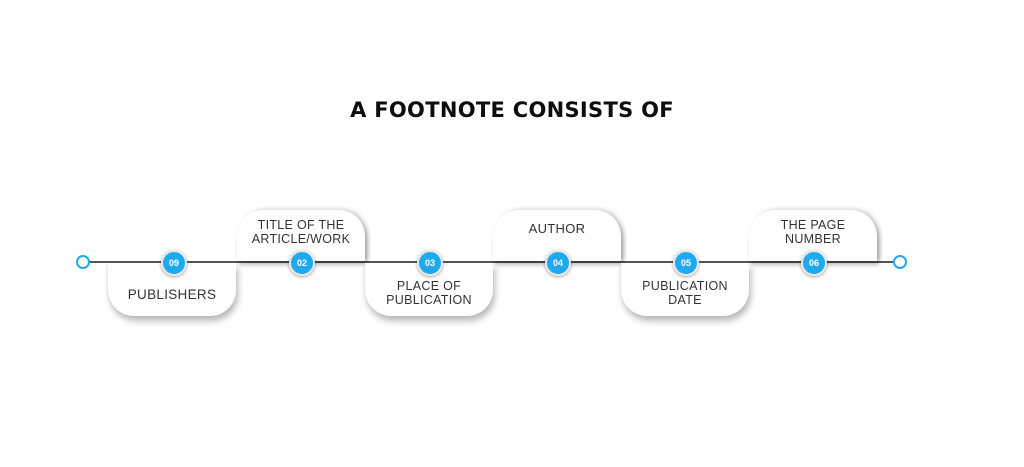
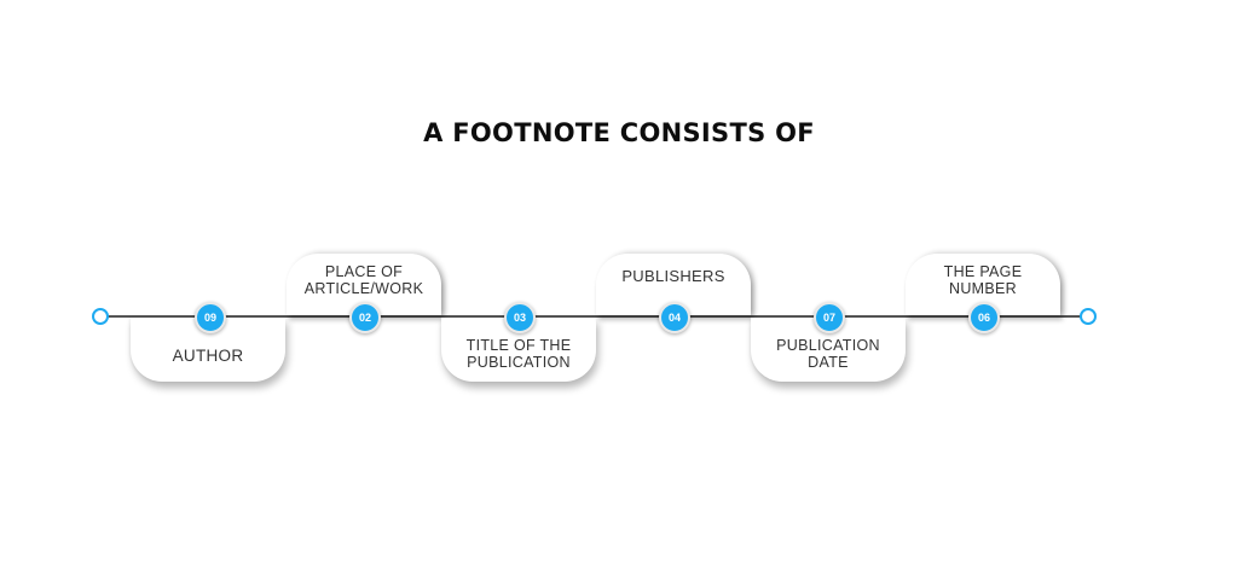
  A FOOTNOTE CONSISTS OF
- PUBLISHERS
+ AUTHOR
- TITLE OF THE
+ PLACE OF
  ARTICLE/WORK
- PLACE OF
+ TITLE OF THE
  PUBLICATION
- AUTHOR
+ PUBLISHERS
  PUBLICATION
  DATE
  THE PAGE
  NUMBER
  09
  02
  03
  04
- 05
+ 07
  06
